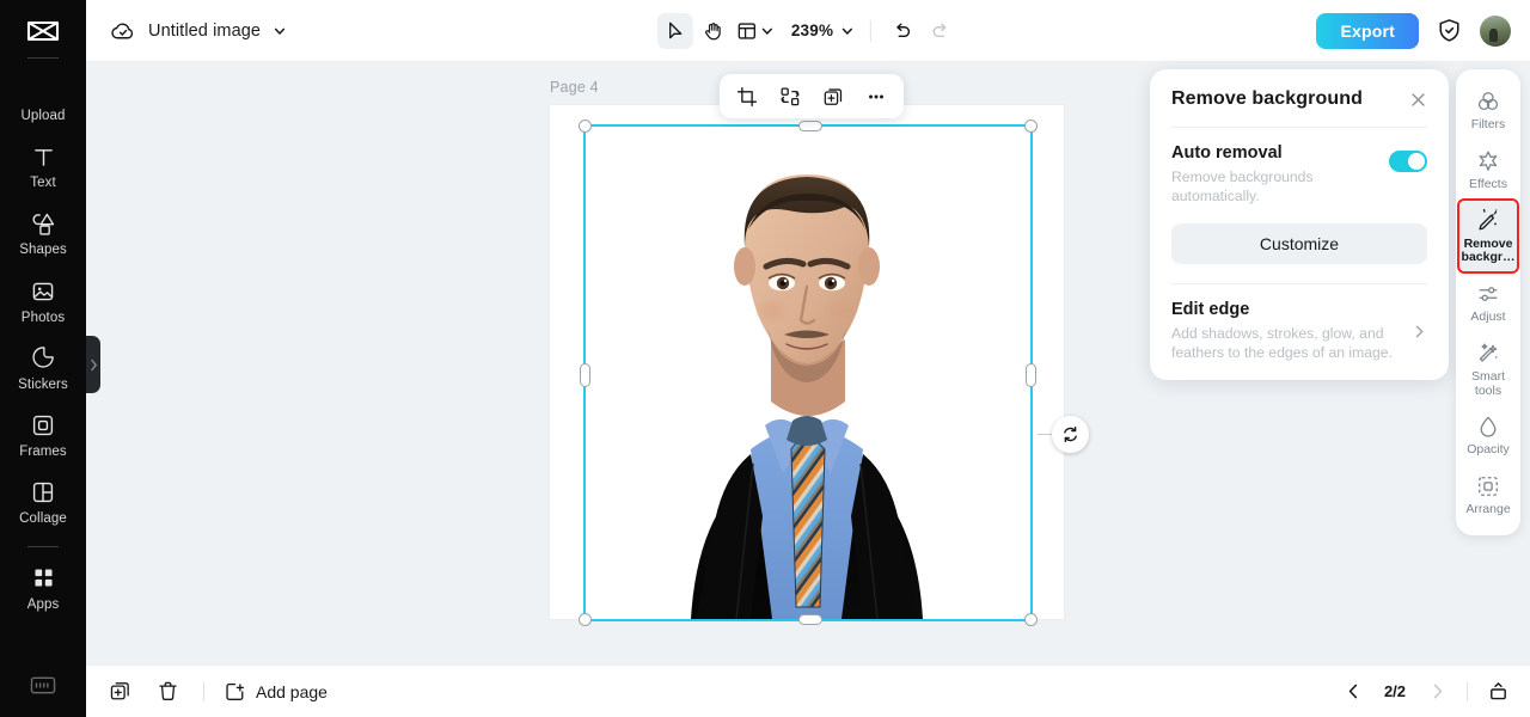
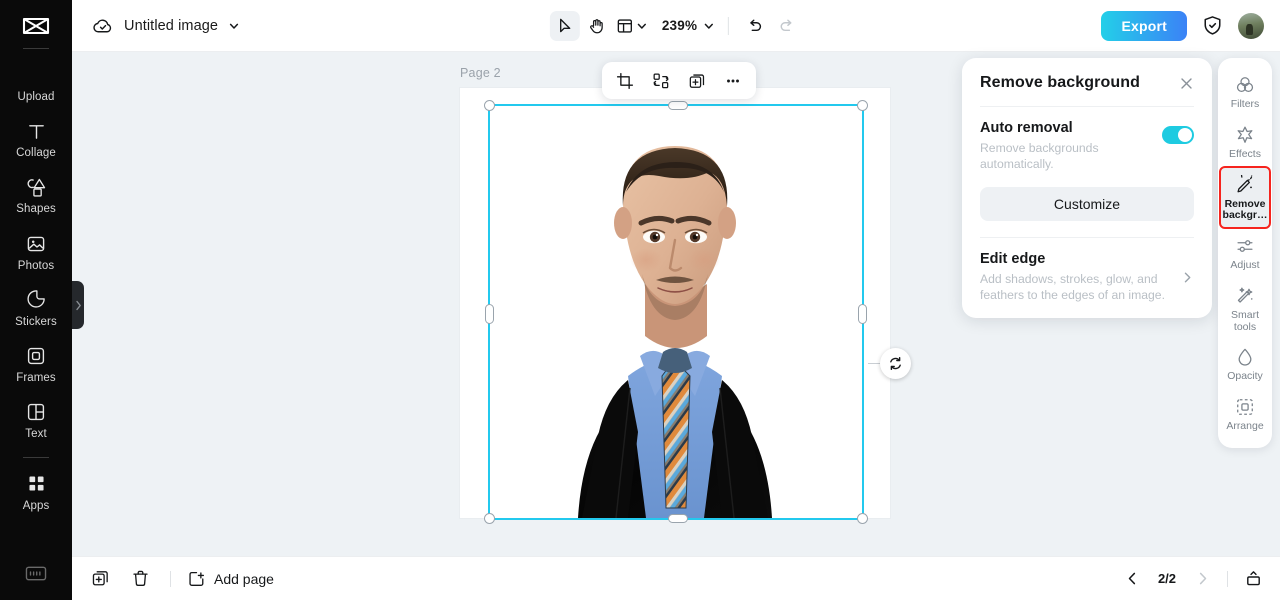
  Upload
- Text
+ Collage
  Shapes
  Photos
  Stickers
  Frames
- Collage
+ Text
  Apps
  Untitled image
  239%
  Export
- Page 4
+ Page 2
  Remove background
  Auto removal
  Remove backgrounds automatically.
  Customize
  Edit edge
  Add shadows, strokes, glow, and feathers to the edges of an image.
  Filters
  Effects
  Remove backgr…
  Adjust
  Smart tools
  Opacity
  Arrange
  Add page
  2/2
